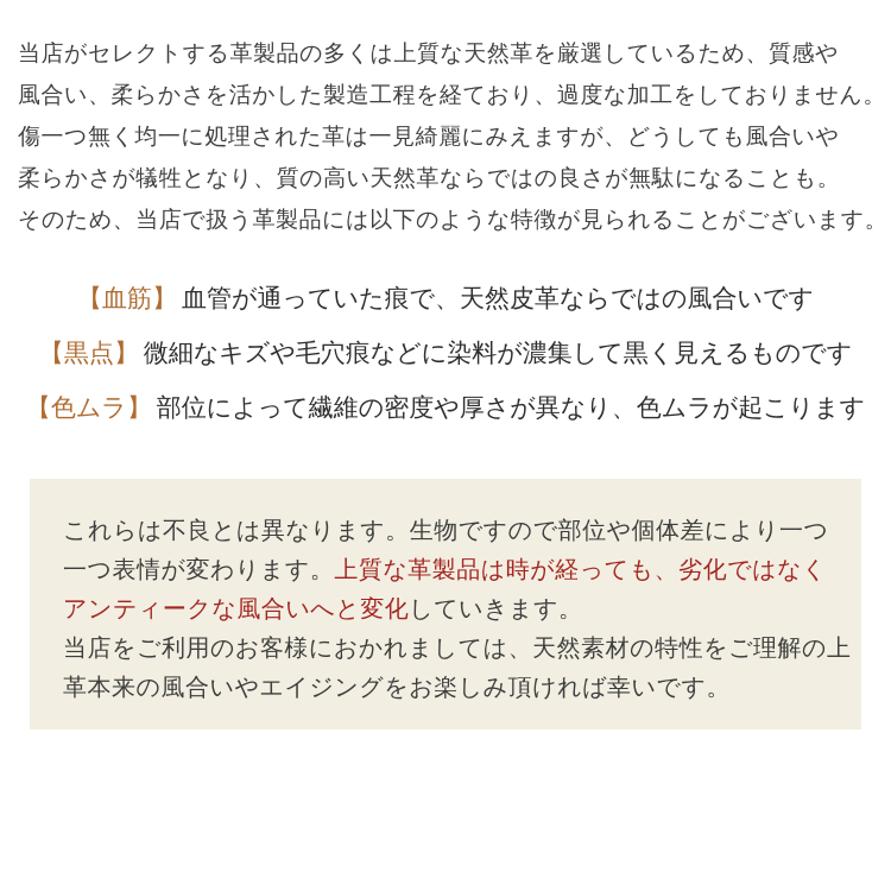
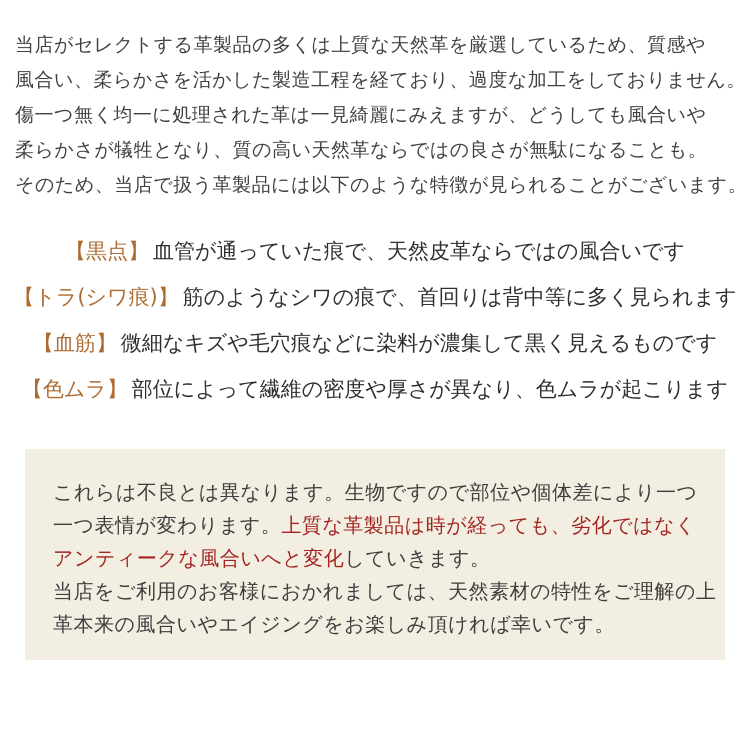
  当店がセレクトする革製品の多くは上質な天然革を厳選しているため、質感や
  風合い、柔らかさを活かした製造工程を経ており、過度な加工をしておりません。
  傷一つ無く均一に処理された革は一見綺麗にみえますが、どうしても風合いや
  柔らかさが犠牲となり、質の高い天然革ならではの良さが無駄になることも。
  そのため、当店で扱う革製品には以下のような特徴が見られることがございます。
- 【血筋】 血管が通っていた痕で、天然皮革ならではの風合いです
+ 【黒点】 血管が通っていた痕で、天然皮革ならではの風合いです
+ 【トラ(シワ痕)】 筋のようなシワの痕で、首回りは背中等に多く見られます
- 【黒点】 微細なキズや毛穴痕などに染料が濃集して黒く見えるものです
+ 【血筋】 微細なキズや毛穴痕などに染料が濃集して黒く見えるものです
  【色ムラ】 部位によって繊維の密度や厚さが異なり、色ムラが起こります
  これらは不良とは異なります。生物ですので部位や個体差により一つ
  一つ表情が変わります。上質な革製品は時が経っても、劣化ではなく
  アンティークな風合いへと変化していきます。
  当店をご利用のお客様におかれましては、天然素材の特性をご理解の上
  革本来の風合いやエイジングをお楽しみ頂ければ幸いです。
